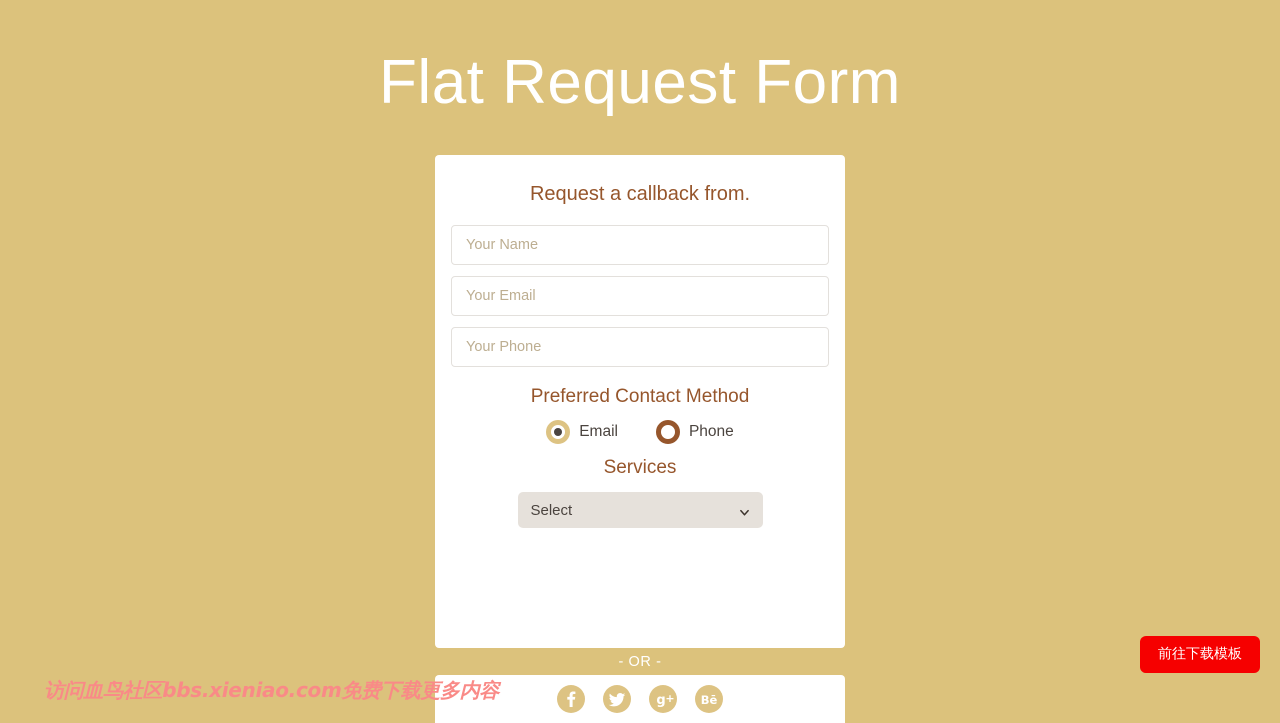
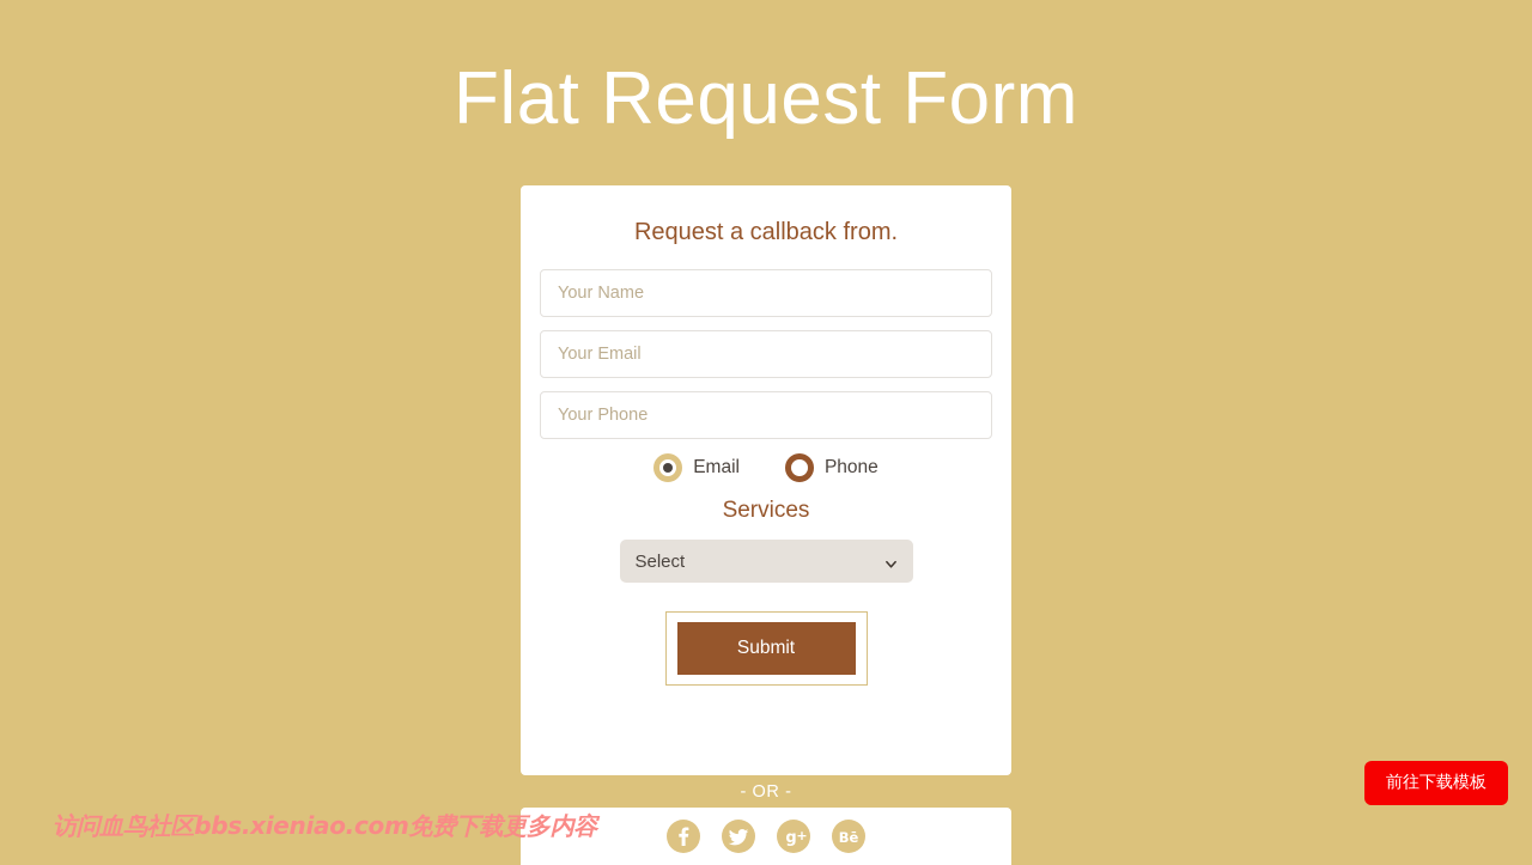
  Flat Request Form
  Request a callback from.
  Your Name
  Your Email
  Your Phone
- Preferred Contact Method
  Email
  Phone
  Services
  Select
+ Submit
  - OR -
  g
  +
  Bē
  访问血鸟社区bbs.xieniao.com免费下载更多内容
  前往下载模板
